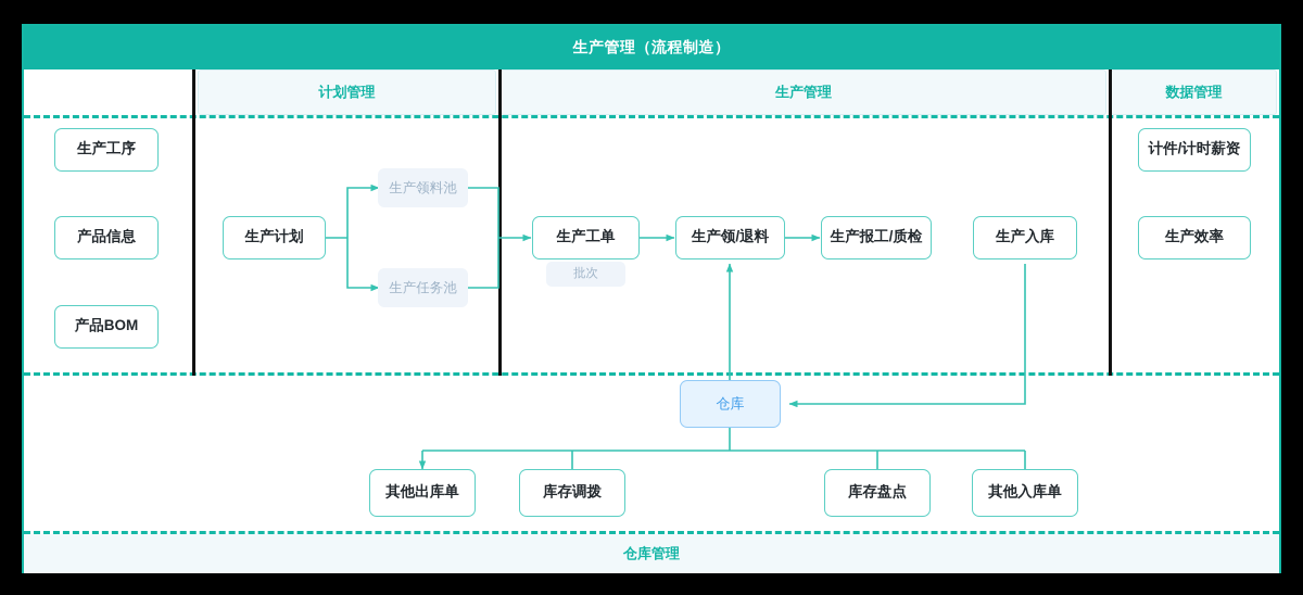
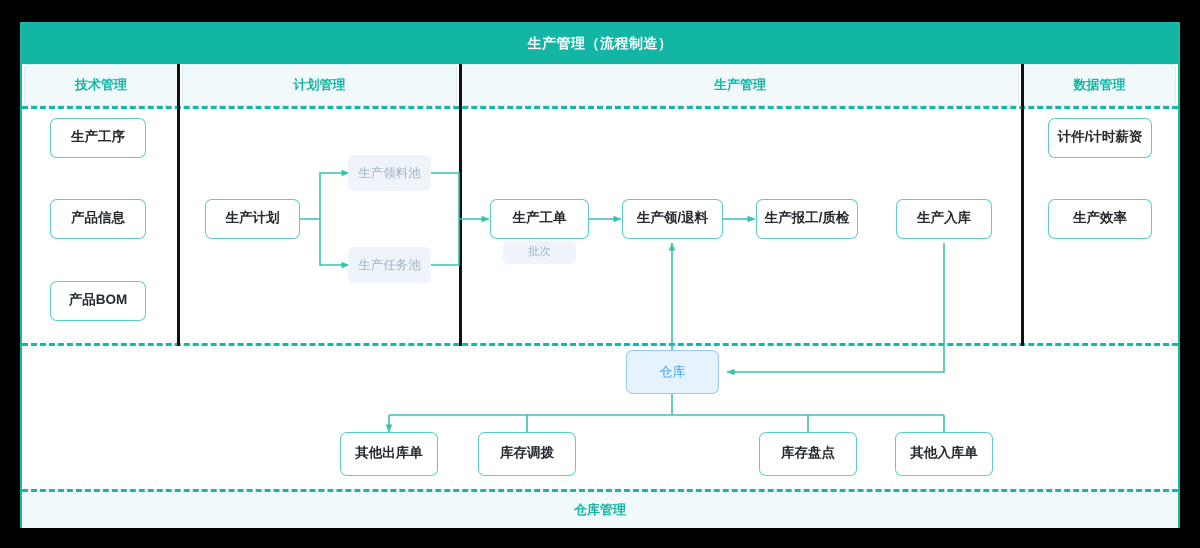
  生产管理（流程制造）
+ 技术管理
  计划管理
  生产管理
  数据管理
  仓库管理
  生产工序
  产品信息
  产品BOM
  生产计划
  生产领料池
  生产任务池
  生产工单
  批次
  生产领/退料
  生产报工/质检
  生产入库
  计件/计时薪资
  生产效率
  仓库
  其他出库单
  库存调拨
  库存盘点
  其他入库单
